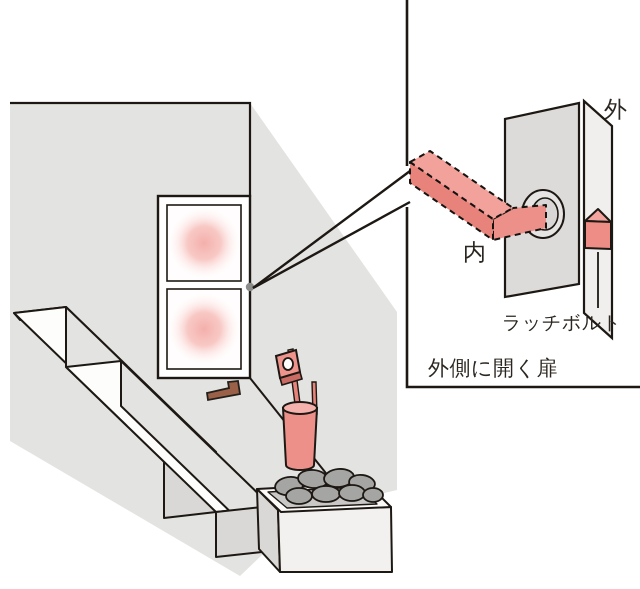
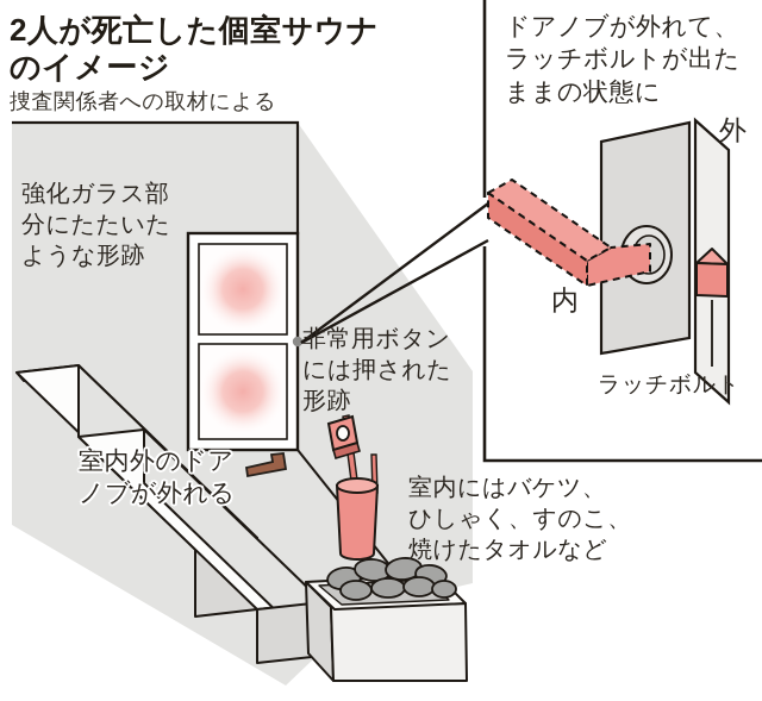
+ 2人が死亡した個室サウナ
+ のイメージ
+ 捜査関係者への取材による
+ 強化ガラス部
+ 分にたたいた
+ ような形跡
+ 非常用ボタン
+ には押された
+ 形跡
+ 室内外のドア
+ ノブが外れる
+ 室内にはバケツ、
+ ひしゃく、すのこ、
+ 焼けたタオルなど
+ ドアノブが外れて、
+ ラッチボルトが出た
+ ままの状態に
  外
  内
  ラッチボルト
- 外側に開く扉
